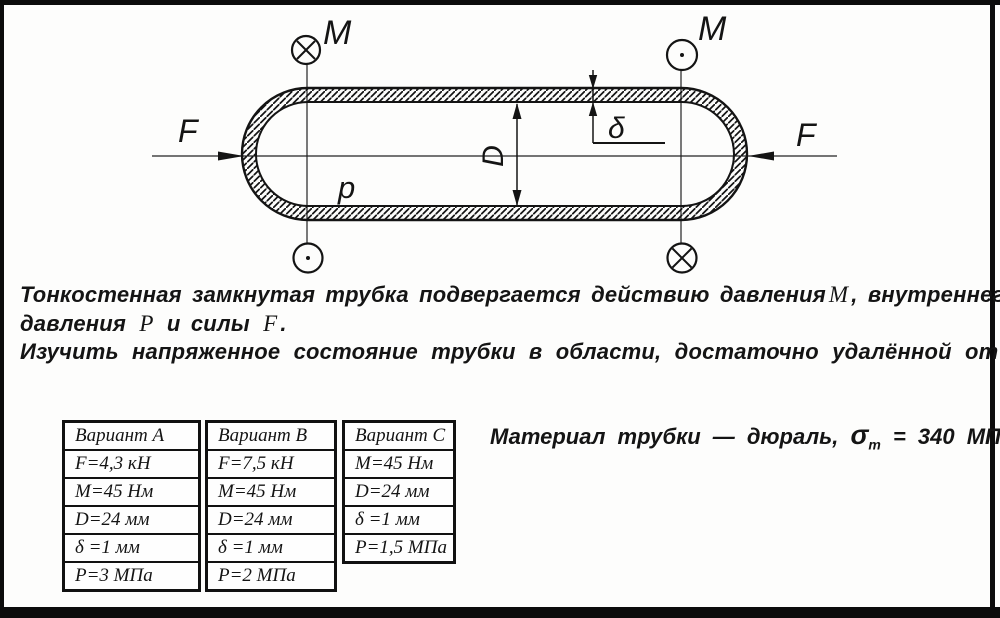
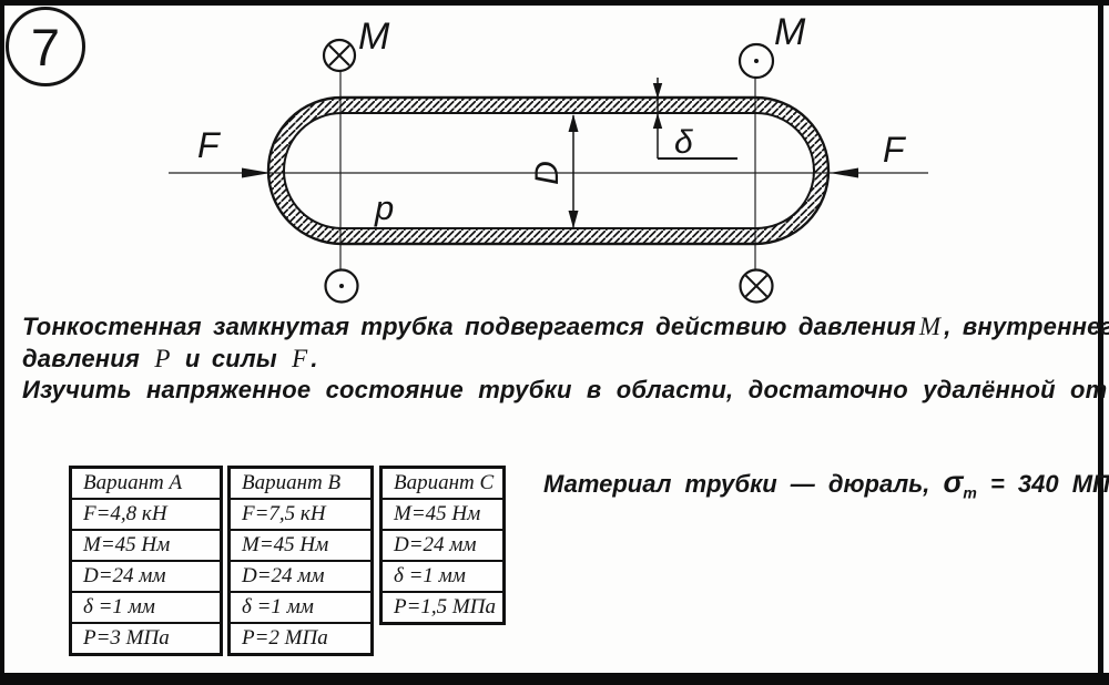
+ 7
  F
  F
  M
  M
  p
  δ
  Тонкостенная замкнутая трубка подвергается действию давленияM, внутреннег
  давления P и силы F.
  Изучить напряженное состояние трубки в области, достаточно удалённой от
  Материал трубки — дюраль, σт = 340 МП
  Вариант А
- F=4,3 кН
+ F=4,8 кН
  M=45 Нм
  D=24 мм
  δ =1 мм
  P=3 МПа
  Вариант В
  F=7,5 кН
  M=45 Нм
  D=24 мм
  δ =1 мм
  P=2 МПа
  Вариант С
  M=45 Нм
  D=24 мм
  δ =1 мм
  P=1,5 МПа
